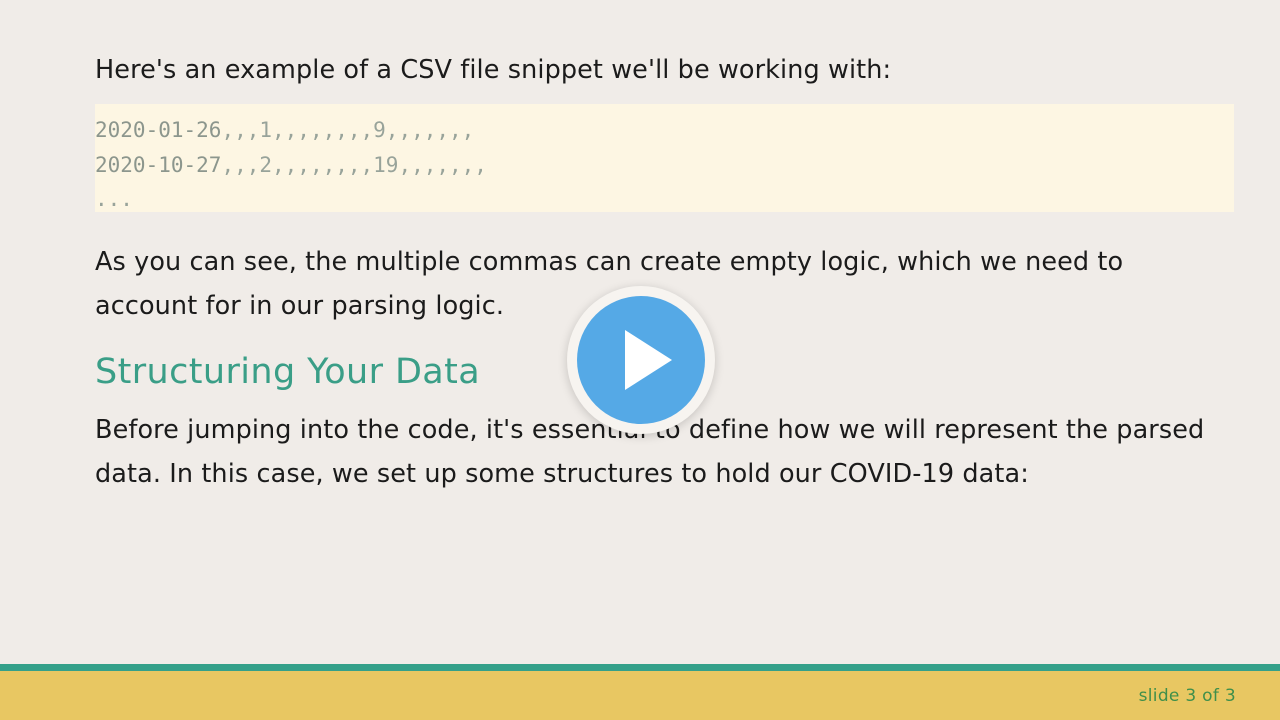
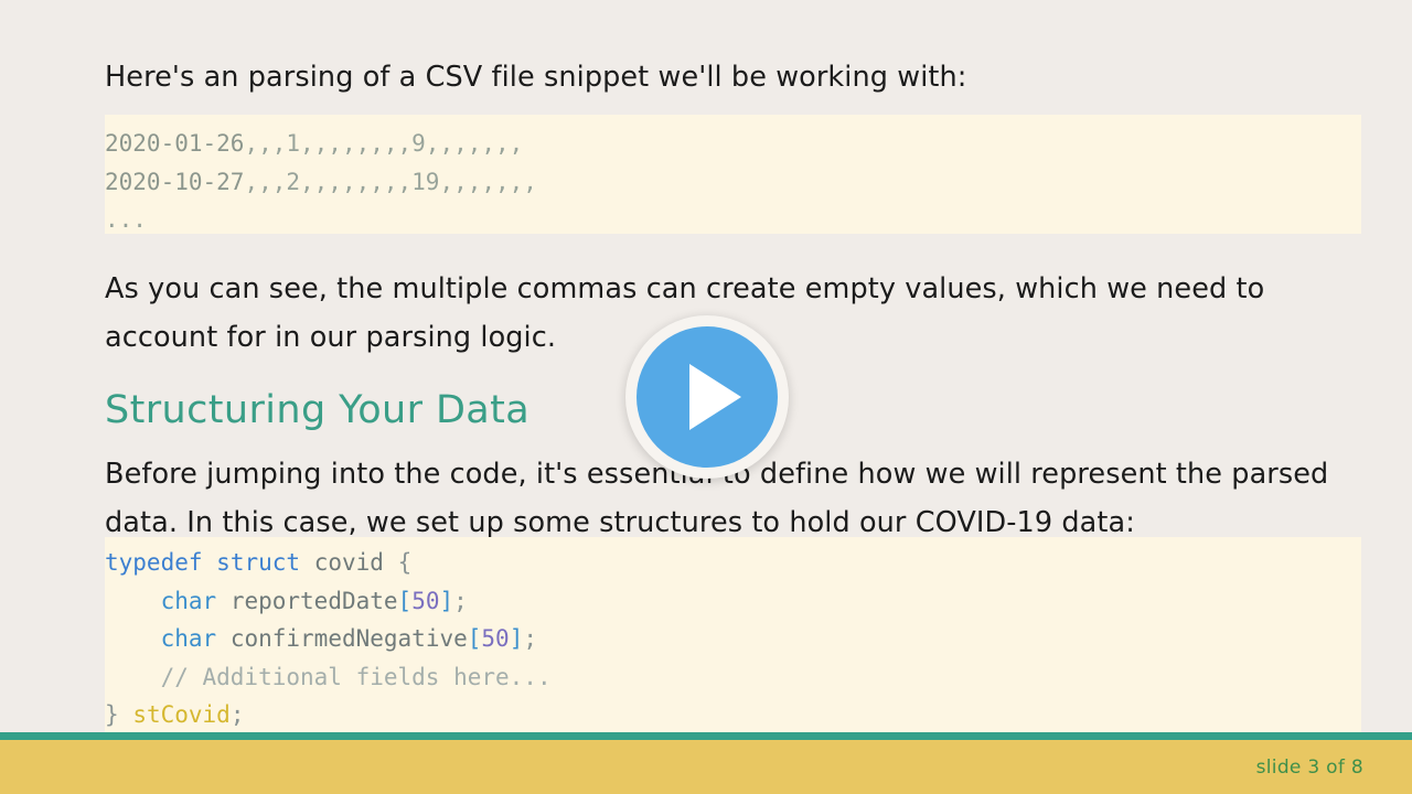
- Here's an example of a CSV file snippet we'll be working with:
+ Here's an parsing of a CSV file snippet we'll be working with:
  2020-01-26,,,1,,,,,,,,9,,,,,,, 2020-10-27,,,2,,,,,,,,19,,,,,,, ...
- As you can see, the multiple commas can create empty logic, which we need to account for in our parsing logic.
+ As you can see, the multiple commas can create empty values, which we need to account for in our parsing logic.
  Structuring Your Data
  Before jumping into the code, it's essento define how we will represent the parsed data. In this case, we set up some structures to hold our COVID-19 data:
+ typedef struct covid { char reportedDate[50]; char confirmedNegative[50]; // Additional fields here... } stCovid;
- slide 3 of 3
+ slide 3 of 8
